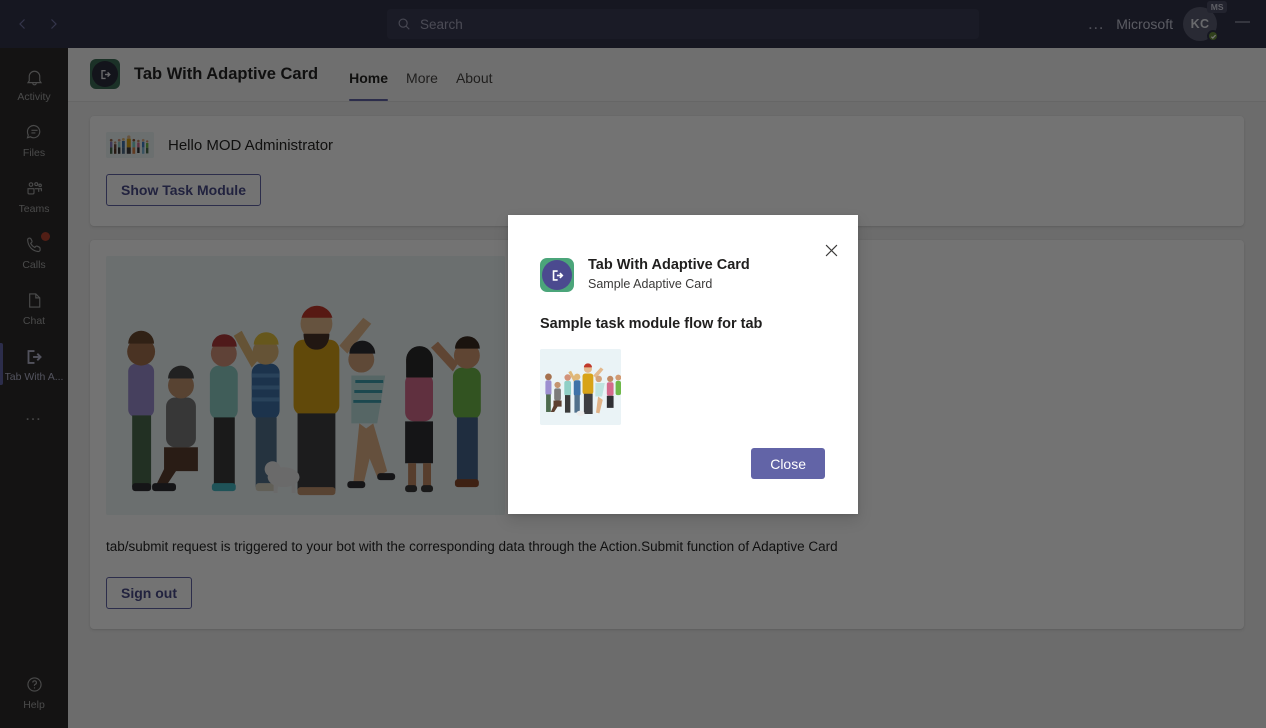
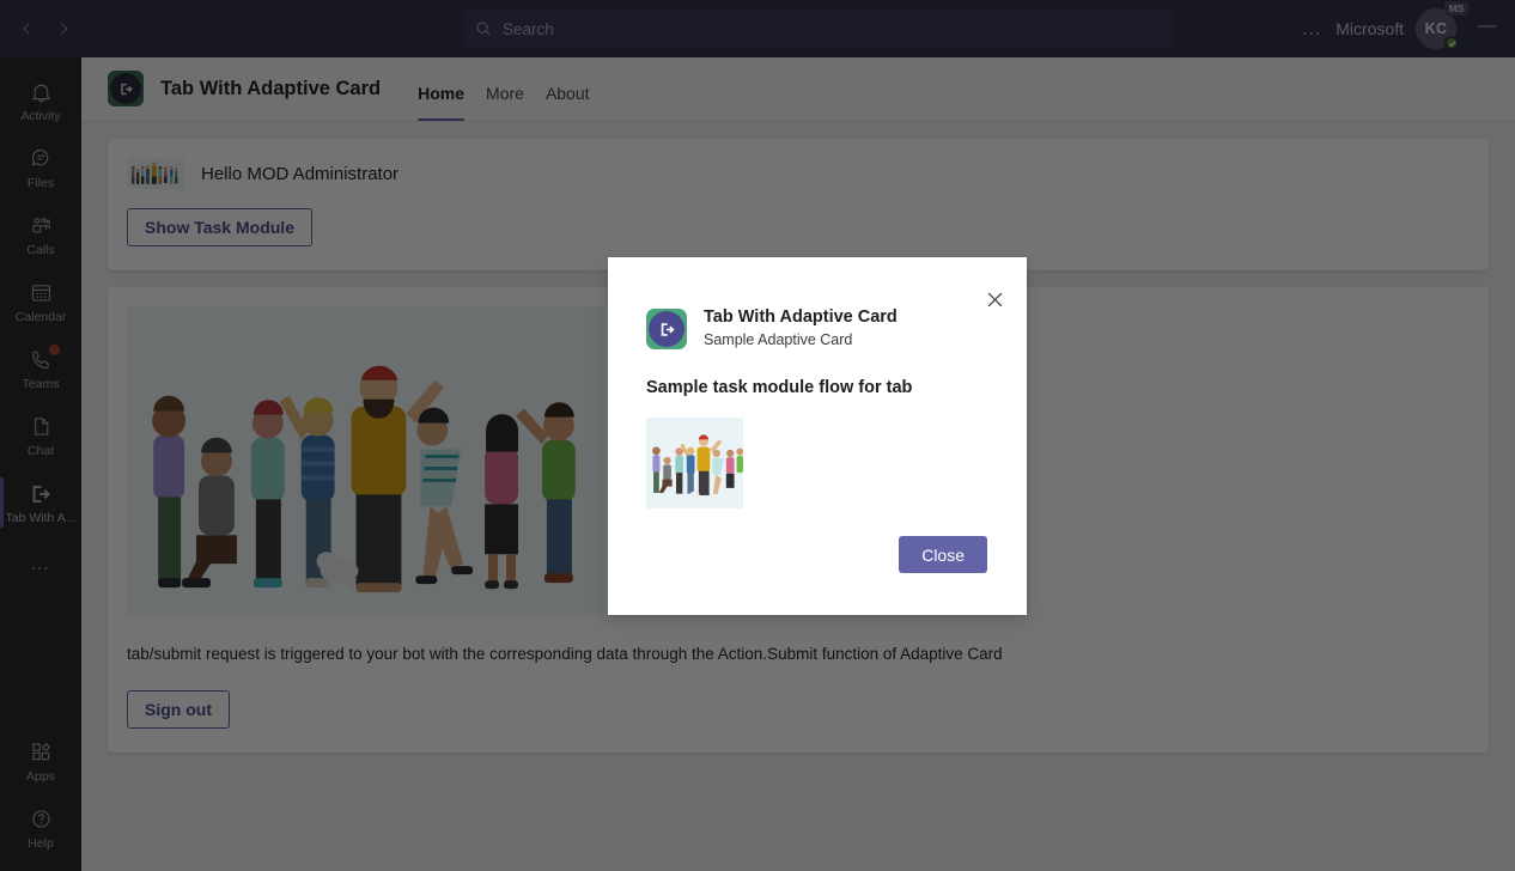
  Search
  …
  Microsoft
  KC
  MS
  —
  Activity
  Files
- Teams
+ Calls
+ Calendar
- Calls
+ Teams
  Chat
  Tab With A...
  …
+ Apps
  Help
  Tab With Adaptive Card
  Home
  More
  About
  Hello MOD Administrator
  Show Task Module
  tab/submit request is triggered to your bot with the corresponding data through the Action.Submit function of Adaptive Card
  Sign out
  Tab With Adaptive Card
  Sample Adaptive Card
  Sample task module flow for tab
  Close
